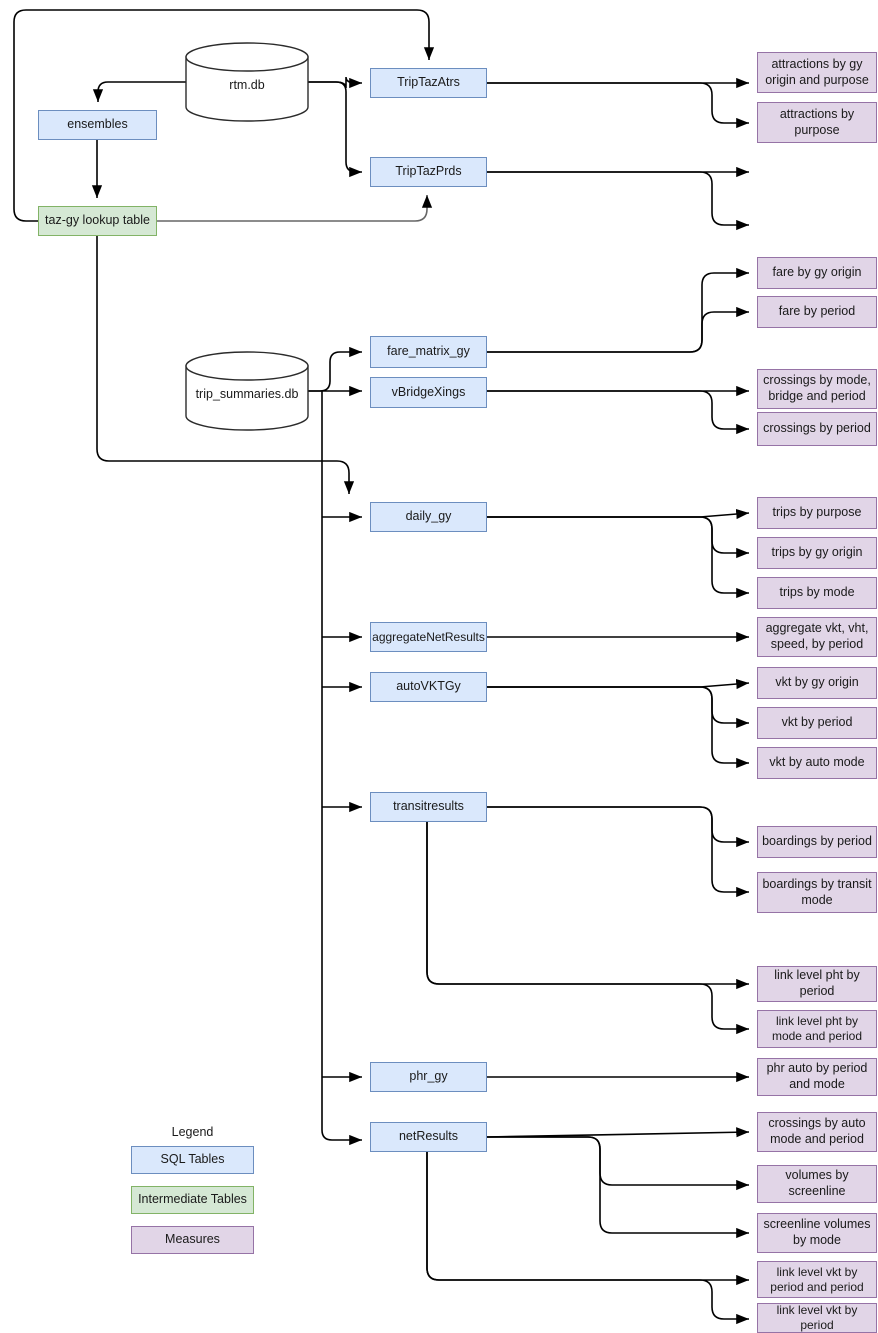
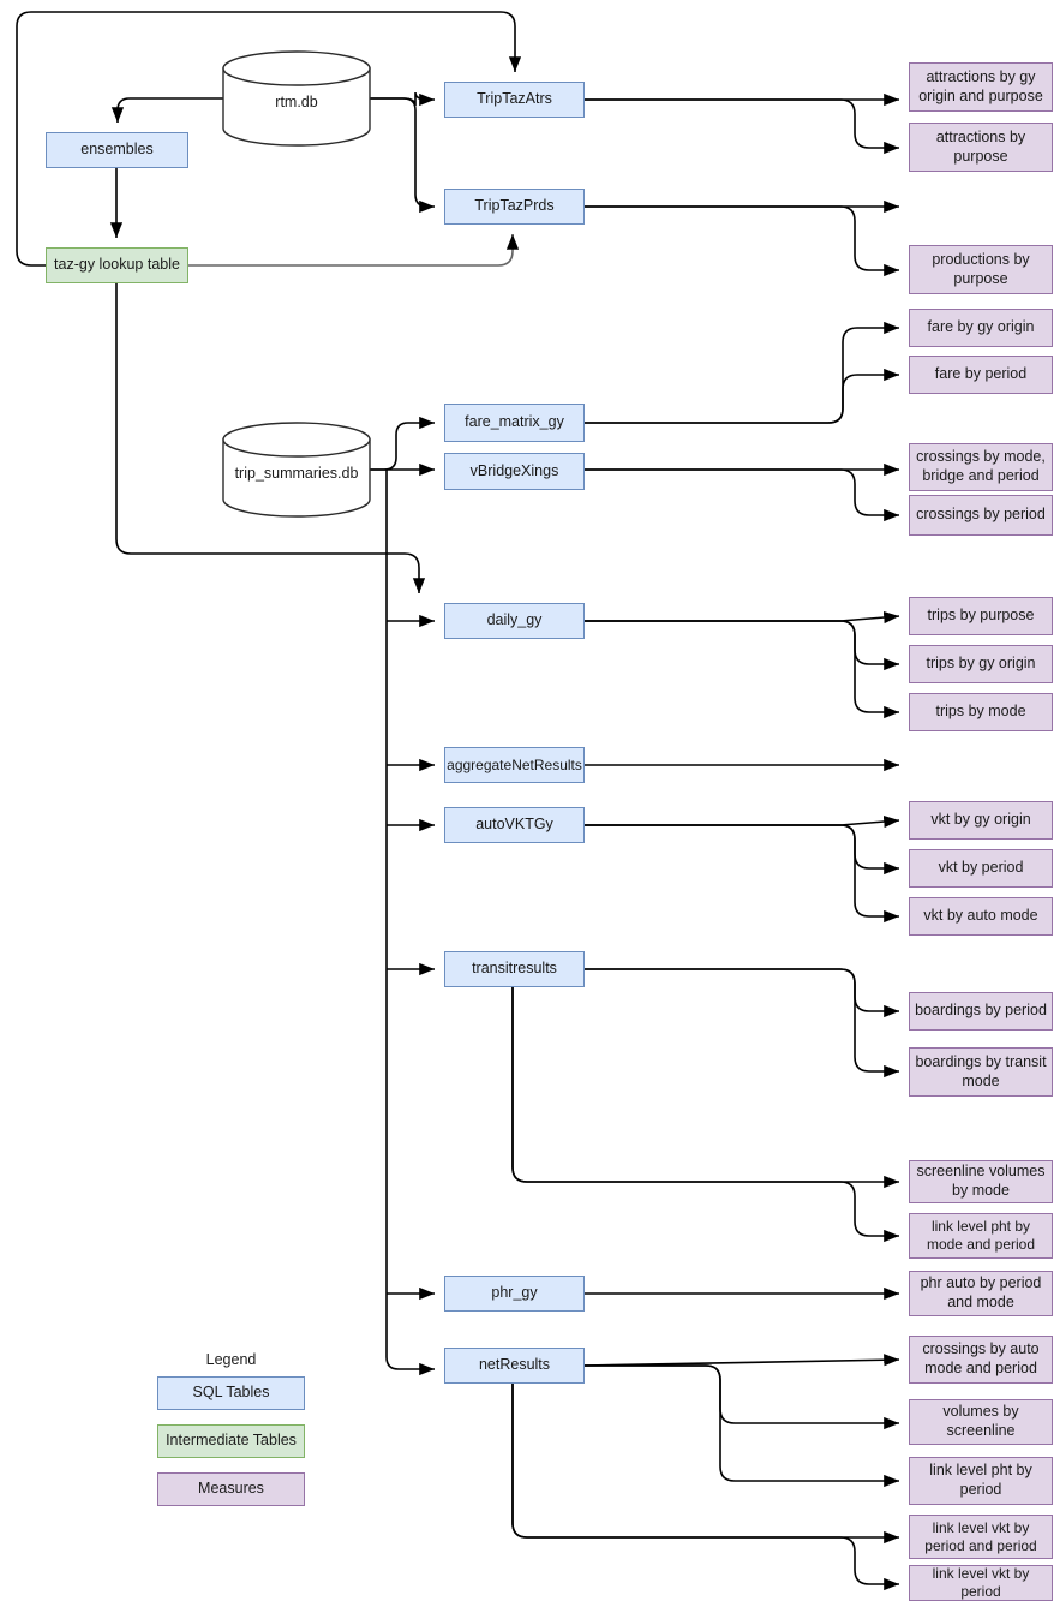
  rtm.db
  trip_summaries.db
  ensembles
  taz-gy lookup table
  TripTazAtrs
  TripTazPrds
  fare_matrix_gy
  vBridgeXings
  daily_gy
  aggregateNetResults
  autoVKTGy
  transitresults
  phr_gy
  netResults
  attractions by gy origin and purpose
  attractions by purpose
+ productions by purpose
  fare by gy origin
  fare by period
  crossings by mode, bridge and period
  crossings by period
  trips by purpose
  trips by gy origin
  trips by mode
- aggregate vkt, vht, speed, by period
  vkt by gy origin
  vkt by period
  vkt by auto mode
  boardings by period
  boardings by transit mode
- link level pht by period
+ screenline volumes by mode
  link level pht by mode and period
  phr auto by period and mode
  crossings by auto mode and period
  volumes by screenline
- screenline volumes by mode
+ link level pht by period
  link level vkt by period and period
  link level vkt by period
  Legend
  SQL Tables
  Intermediate Tables
  Measures
